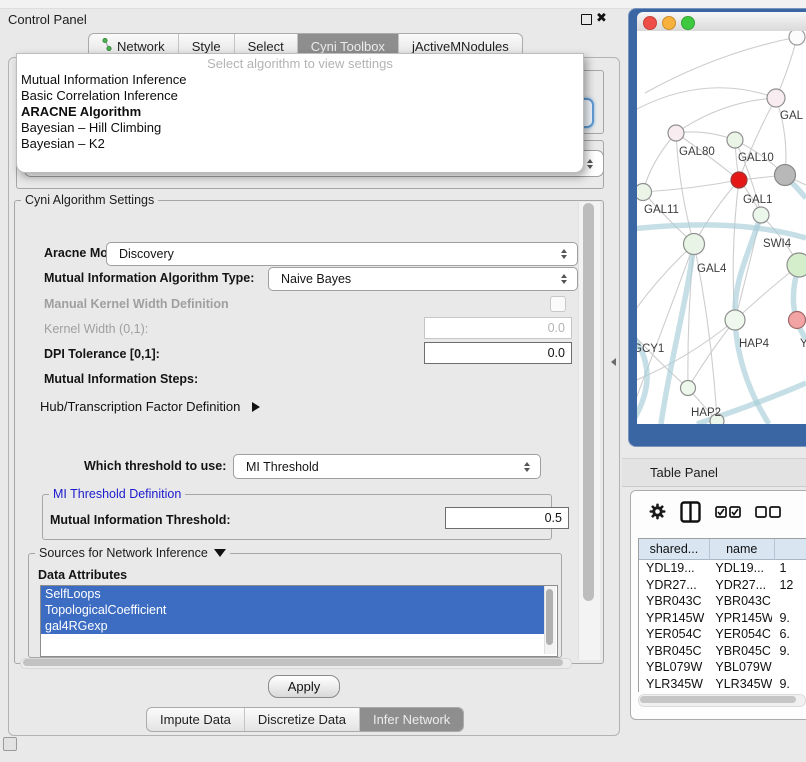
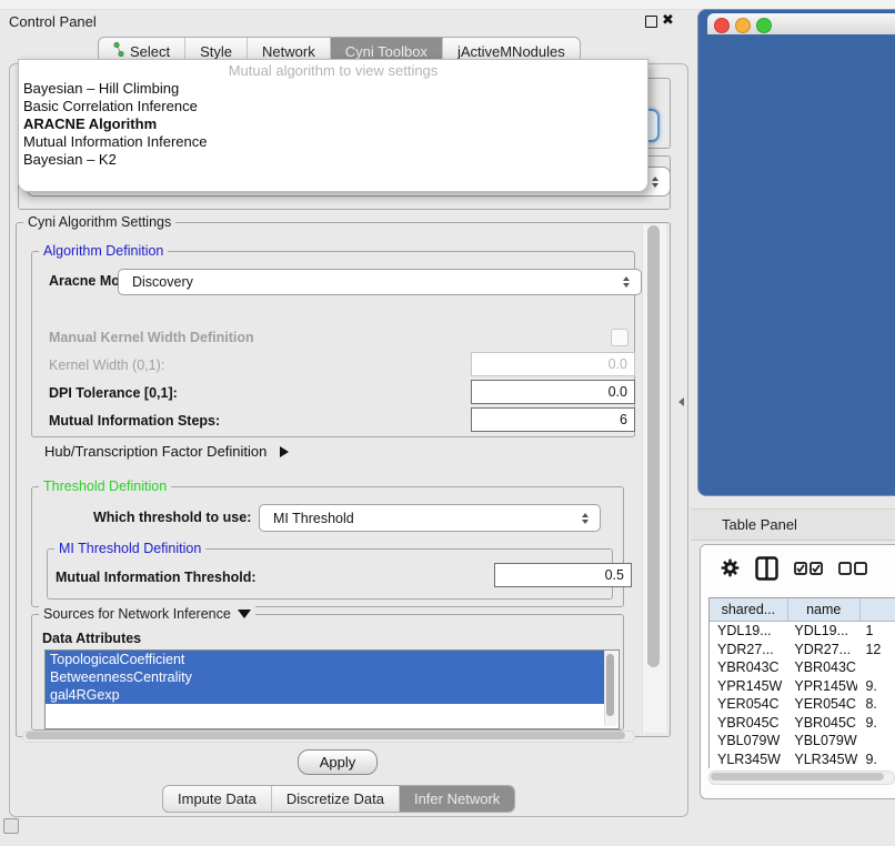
  Control Panel
  ✖
- Network
+ Select
  Style
- Select
+ Network
  Cyni Toolbox
  jActiveMNodules
- Select algorithm to view settings
+ Mutual algorithm to view settings
- Mutual Information Inference
+ Bayesian – Hill Climbing
  Basic Correlation Inference
  ARACNE Algorithm
- Bayesian – Hill Climbing
+ Mutual Information Inference
  Bayesian – K2
  Cyni Algorithm Settings
+ Algorithm Definition
  Aracne Mo
  Discovery
- Mutual Information Algorithm Type:
- Naive Bayes
  Manual Kernel Width Definition
  Kernel Width (0,1):
  0.0
  DPI Tolerance [0,1]:
  0.0
  Mutual Information Steps:
+ 6
  Hub/Transcription Factor Definition
+ Threshold Definition
  Which threshold to use:
  MI Threshold
  MI Threshold Definition
  Mutual Information Threshold:
  0.5
  Sources for Network Inference
  Data Attributes
- SelfLoops
  TopologicalCoefficient
+ BetweennessCentrality
  gal4RGexp
  Apply
  Impute Data
  Discretize Data
  Infer Network
- GAL
- GAL80
- GAL10
- GAL1
- GAL11
- SWI4
- GAL4
- GCY1
- HAP4
- Y
- HAP2
  Table Panel
  shared...
  name
  YDL19...
  YDL19...
  1
  YDR27...
  YDR27...
  12
  YBR043C
  YBR043C
  YPR145W
  YPR145W
  9.
  YER054C
  YER054C
- 6.
+ 8.
  YBR045C
  YBR045C
  9.
  YBL079W
  YBL079W
  YLR345W
  YLR345W
  9.
